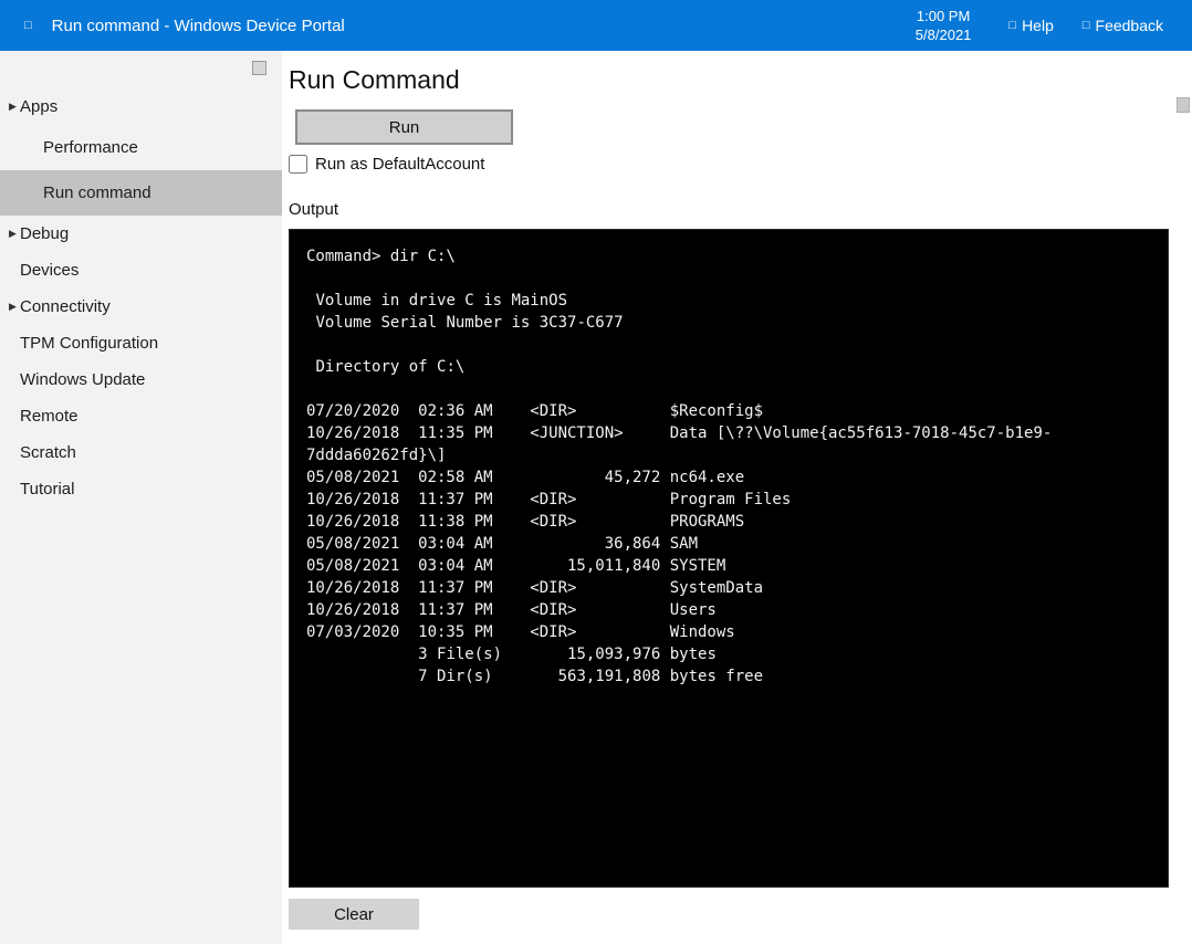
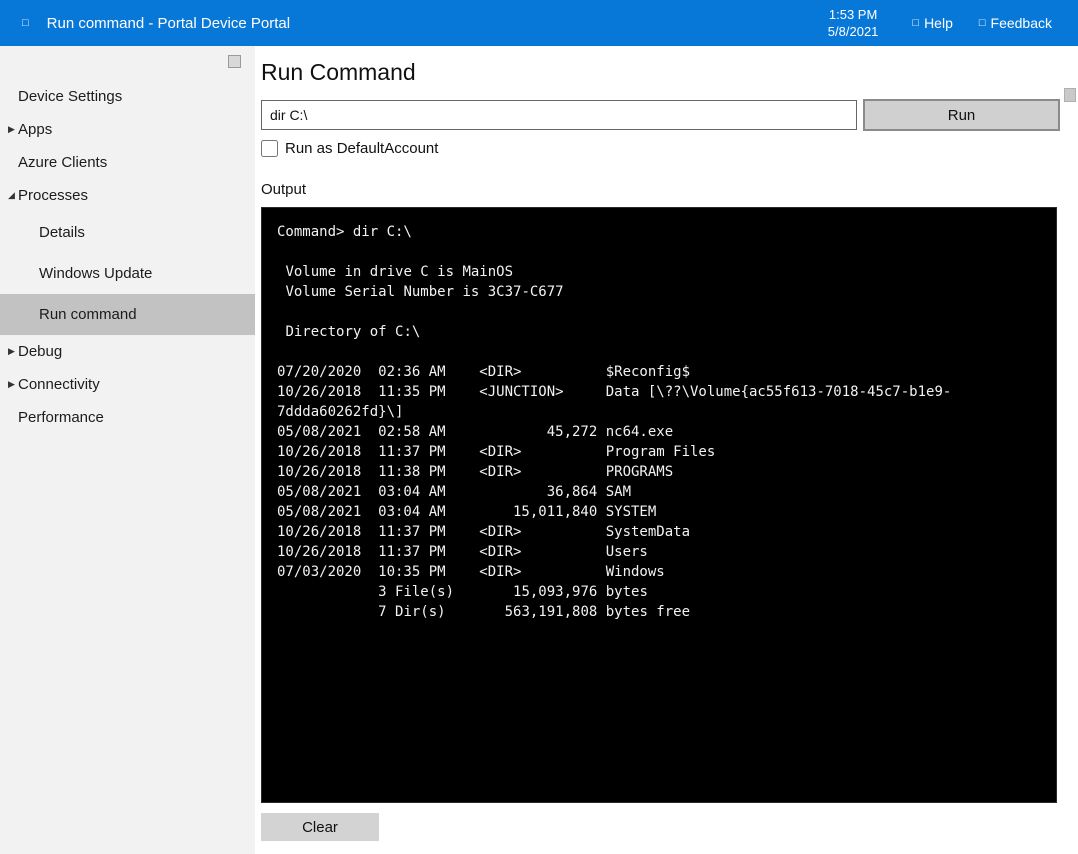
  □
- Run command - Windows Device Portal
+ Run command - Portal Device Portal
- 1:00 PM
+ 1:53 PM
  5/8/2021
  □
  Help
  □
  Feedback
+ Device Settings
  ▶
  Apps
+ Azure Clients
+ ◢
+ Processes
+ Details
- Performance
+ Windows Update
  Run command
  ▶
  Debug
- Devices
  ▶
  Connectivity
- TPM Configuration
- Windows Update
+ Performance
- Remote
- Scratch
- Tutorial
  Run Command
+ dir C:\
  Run
  Run as DefaultAccount
  Output
  Command> dir C:\
  Volume in drive C is MainOS
  Volume Serial Number is 3C37-C677
  Directory of C:\
  07/20/2020 02:36 AM <DIR> $Reconfig$
  10/26/2018 11:35 PM <JUNCTION> Data [\??\Volume{ac55f613-7018-45c7-b1e9-
  7ddda60262fd}\]
  05/08/2021 02:58 AM 45,272 nc64.exe
  10/26/2018 11:37 PM <DIR> Program Files
  10/26/2018 11:38 PM <DIR> PROGRAMS
  05/08/2021 03:04 AM 36,864 SAM
  05/08/2021 03:04 AM 15,011,840 SYSTEM
  10/26/2018 11:37 PM <DIR> SystemData
  10/26/2018 11:37 PM <DIR> Users
  07/03/2020 10:35 PM <DIR> Windows
  3 File(s) 15,093,976 bytes
  7 Dir(s) 563,191,808 bytes free
  Clear
